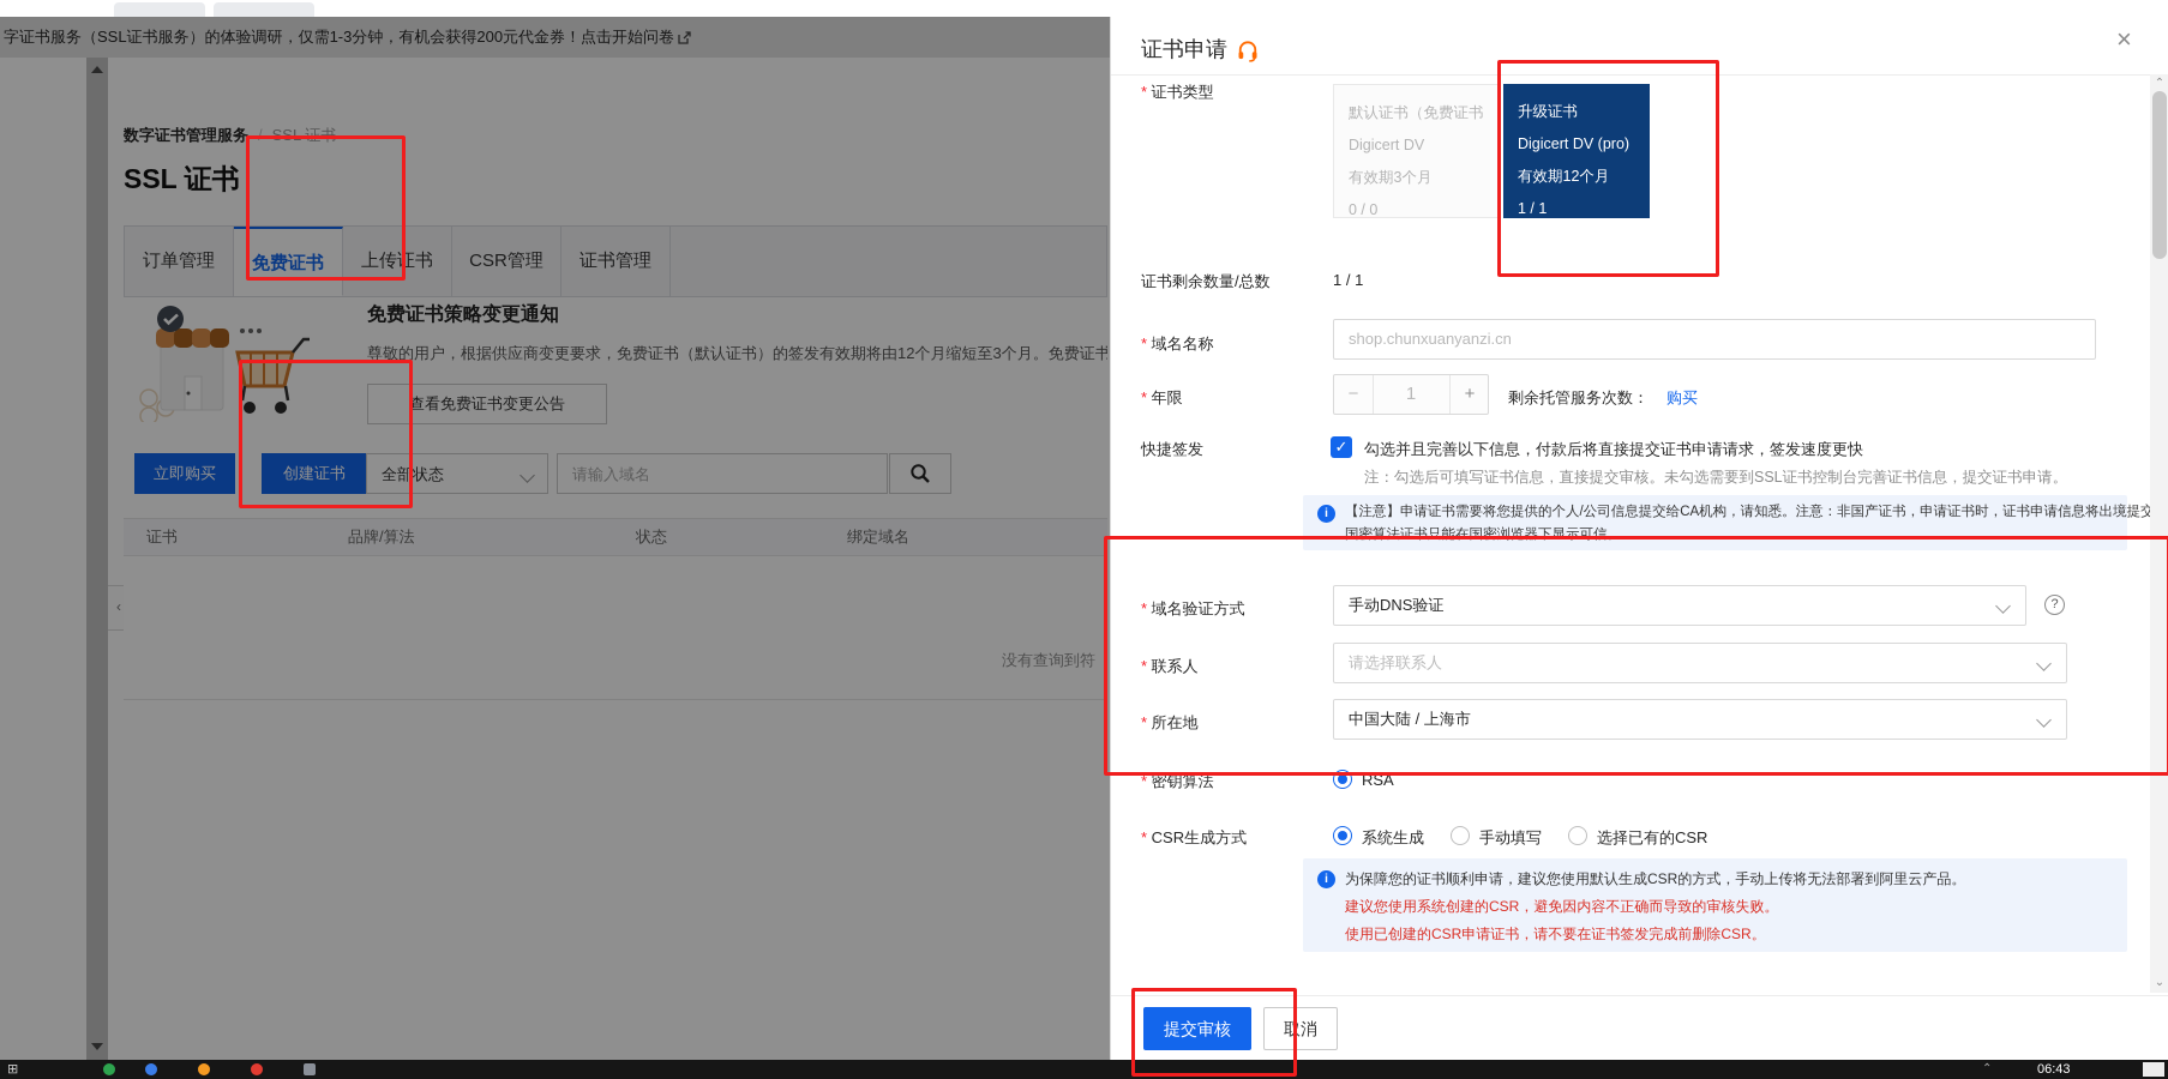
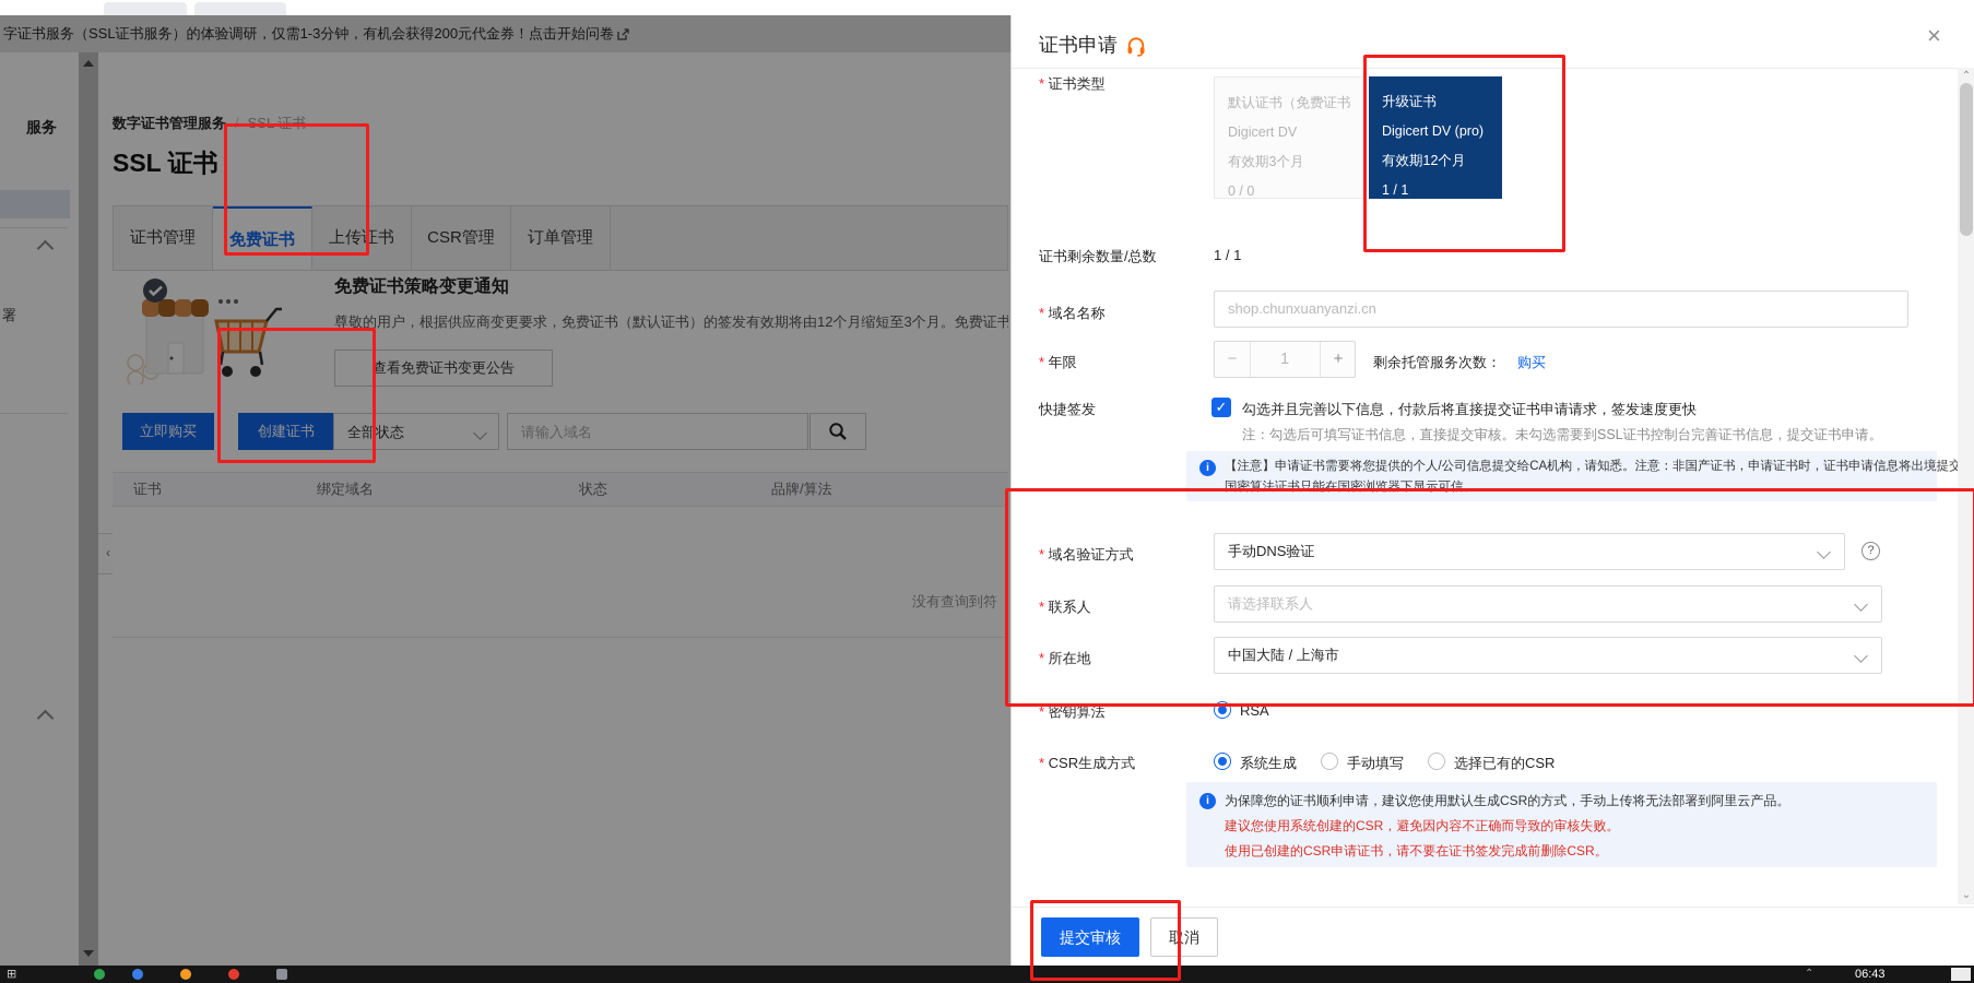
  字证书服务（SSL证书服务）的体验调研，仅需1-3分钟，有机会获得200元代金券！点击开始问卷
+ 服务
+ 署
  ‹
  数字证书管理服务 / SSL 证书
  SSL 证书
- 订单管理
+ 证书管理
  免费证书
  上传证书
  CSR管理
- 证书管理
+ 订单管理
  免费证书策略变更通知
  尊敬的用户，根据供应商变更要求，免费证书（默认证书）的签发有效期将由12个月缩短至3个月。免费证书
  查看免费证书变更公告
  立即购买
  创建证书
  全部状态
  请输入域名
  证书
- 品牌/算法
+ 绑定域名
  状态
- 绑定域名
+ 品牌/算法
  没有查询到符
  证书申请
  ×
  证书类型
  默认证书（免费证书
  Digicert DV
  有效期3个月
  0 / 0
  升级证书
  Digicert DV (pro)
  有效期12个月
  1 / 1
  证书剩余数量/总数
  1 / 1
  域名名称
  shop.chunxuanyanzi.cn
  年限
  −
  1
  +
  剩余托管服务次数：
  购买
  快捷签发
  ✓
  勾选并且完善以下信息，付款后将直接提交证书申请请求，签发速度更快
  注：勾选后可填写证书信息，直接提交审核。未勾选需要到SSL证书控制台完善证书信息，提交证书申请。
  i
  【注意】申请证书需要将您提供的个人/公司信息提交给CA机构，请知悉。注意：非国产证书，申请证书时，证书申请信息将出境提交
  国密算法证书只能在国密浏览器下显示可信。
  域名验证方式
  手动DNS验证
  ?
  联系人
  请选择联系人
  所在地
  中国大陆 / 上海市
  密钥算法
  RSA
  CSR生成方式
  系统生成
  手动填写
  选择已有的CSR
  i
  为保障您的证书顺利申请，建议您使用默认生成CSR的方式，手动上传将无法部署到阿里云产品。
  建议您使用系统创建的CSR，避免因内容不正确而导致的审核失败。
  使用已创建的CSR申请证书，请不要在证书签发完成前删除CSR。
  提交审核
  取消
  ⌃
  ⌄
  ⊞
  ⌃
  06:43
